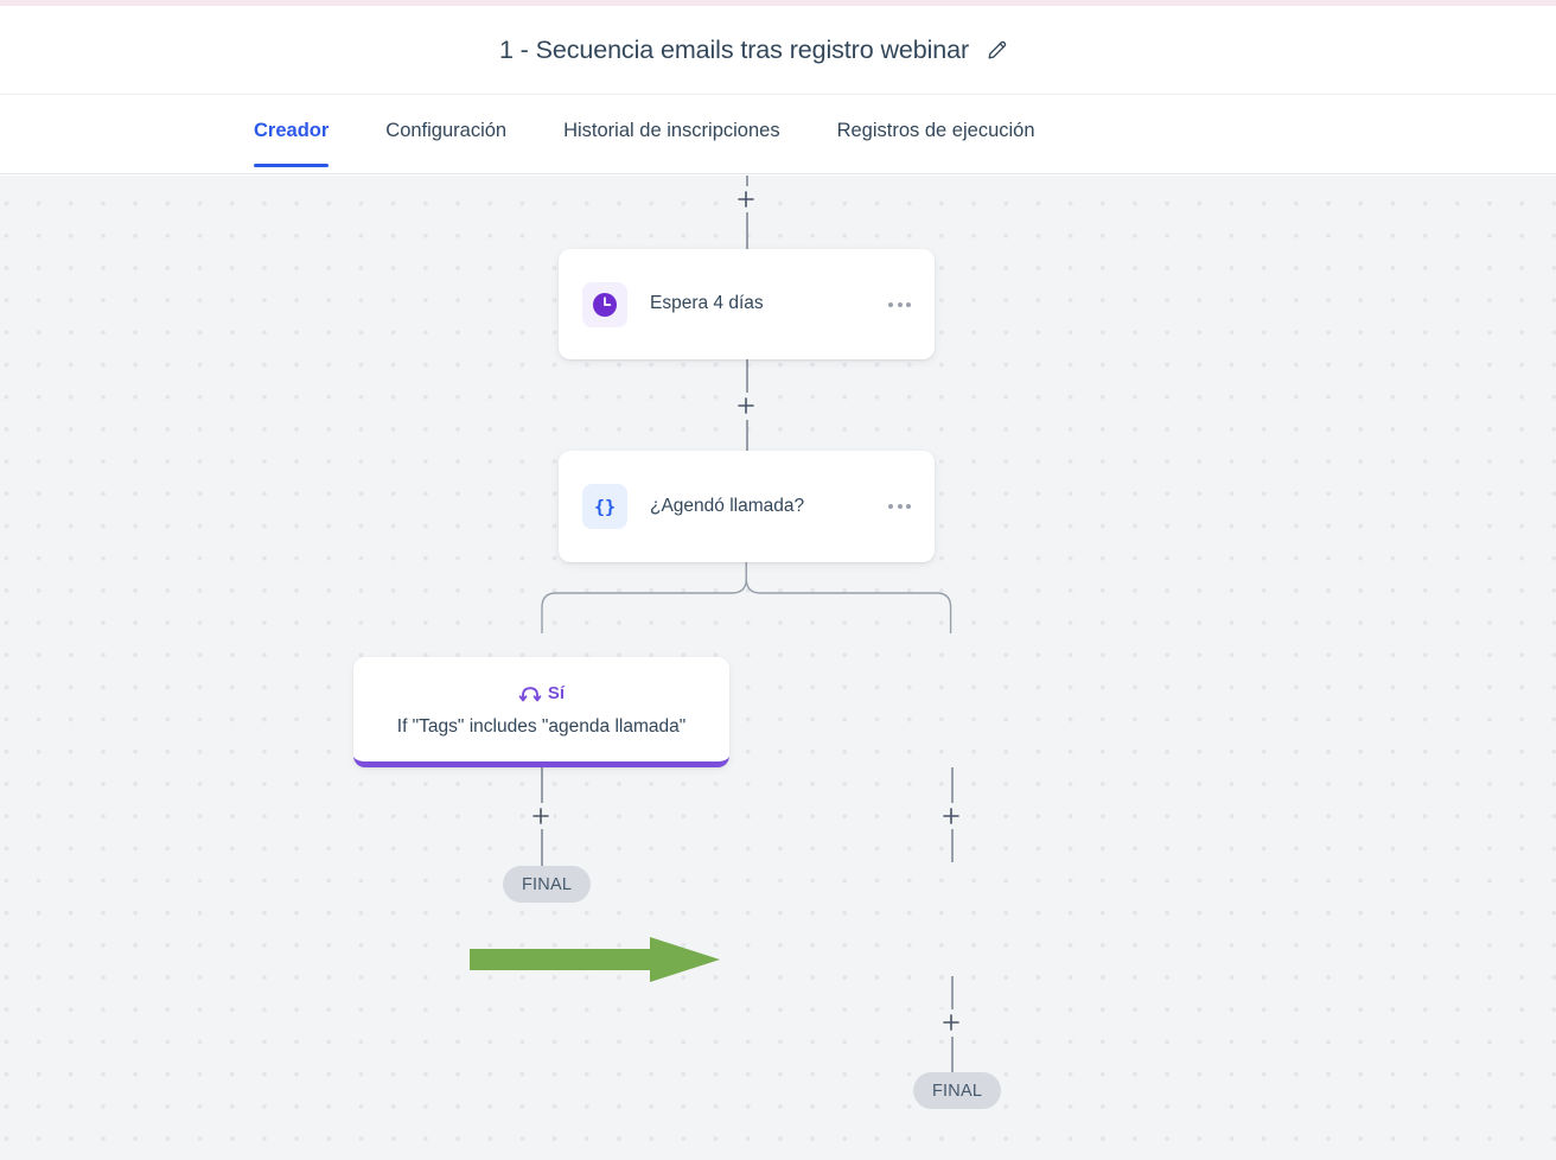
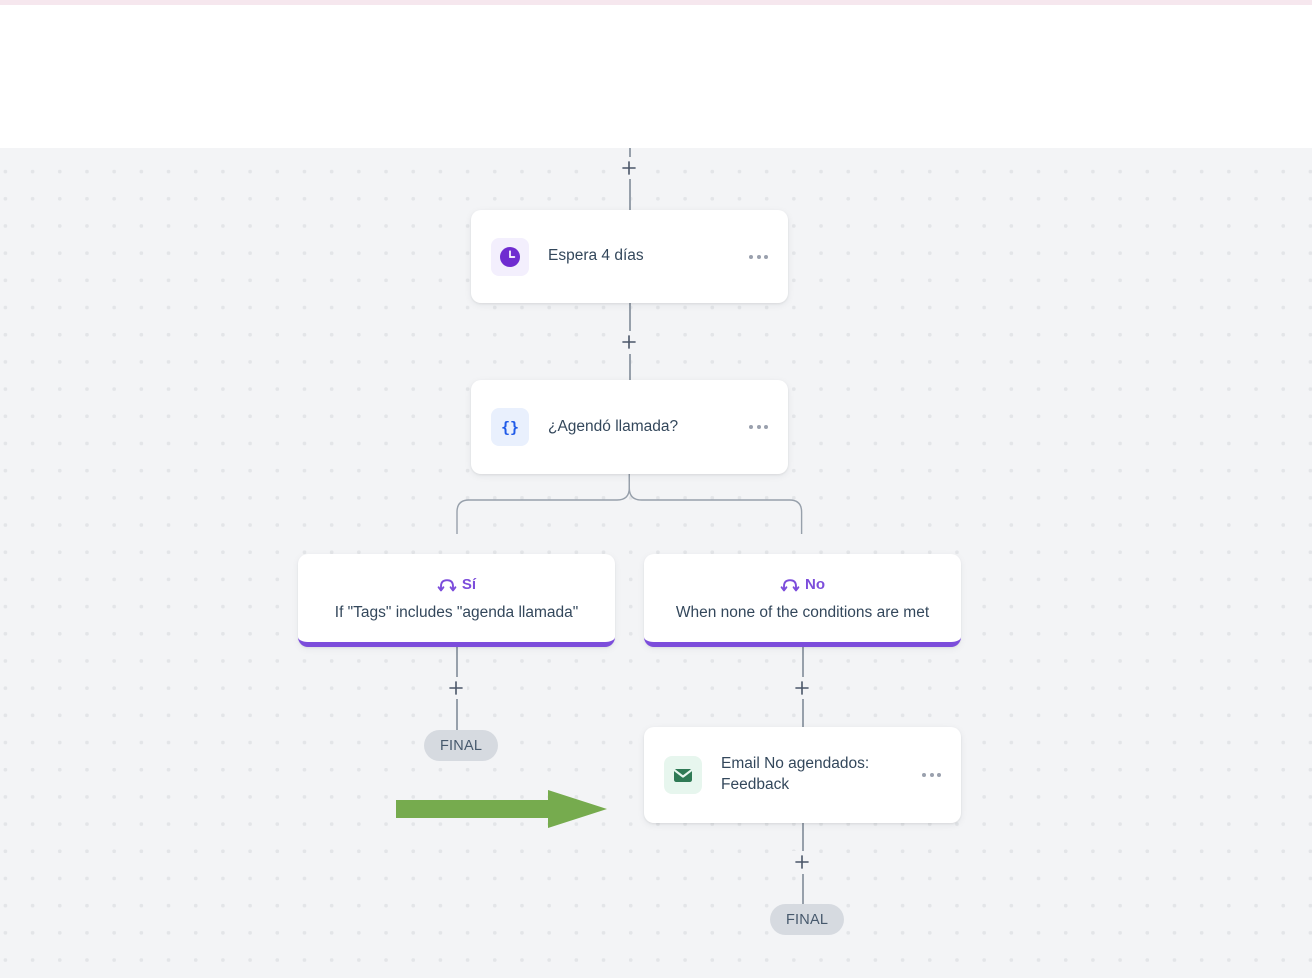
- 1 - Secuencia emails tras registro webinar
- Creador
- Configuración
- Historial de inscripciones
- Registros de ejecución
  Espera 4 días
  {}
  ¿Agendó llamada?
  Sí
  If "Tags" includes "agenda llamada"
+ No
+ When none of the conditions are met
  FINAL
+ Email No agendados:
+ Feedback
  FINAL
